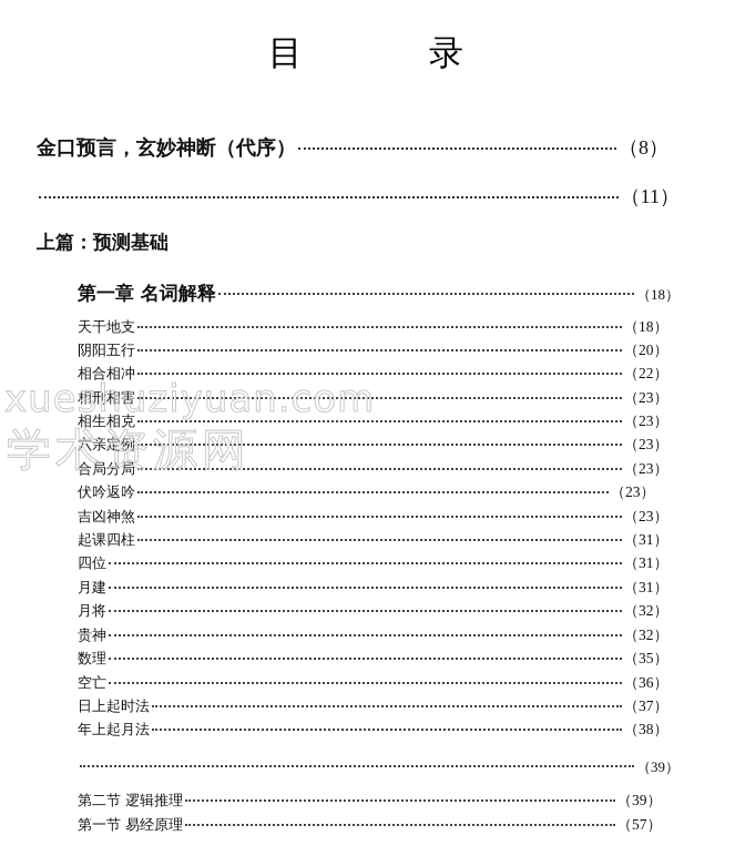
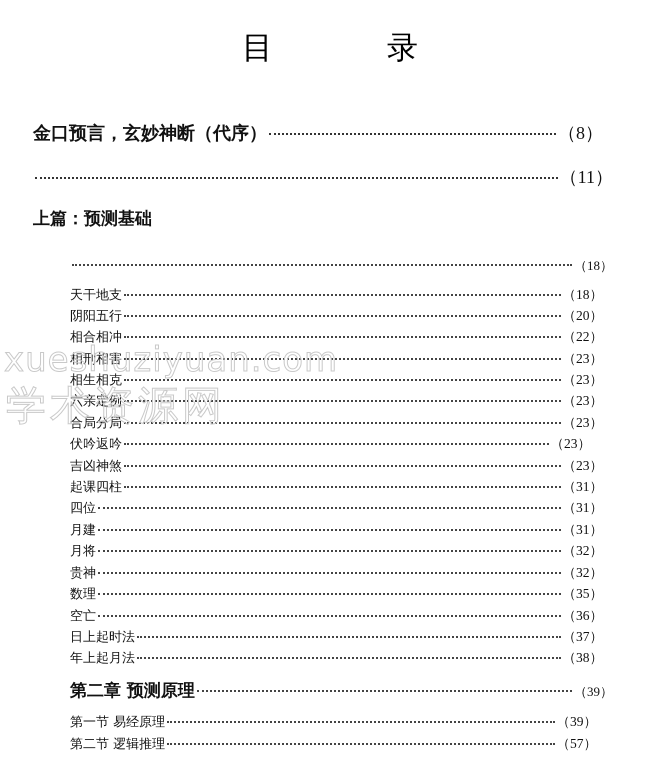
  目
  录
  金口预言，玄妙神断（代序）
  （8）
  （11）
  上篇：预测基础
- 第一章 名词解释
  （18）
  天干地支
  （18）
  阴阳五行
  （20）
  相合相冲
  （22）
  相刑相害
  （23）
  相生相克
  （23）
  六亲定例
  （23）
  合局分局
  （23）
  伏吟返吟
  （23）
  吉凶神煞
  （23）
  起课四柱
  （31）
  四位
  （31）
  月建
  （31）
  月将
  （32）
  贵神
  （32）
  数理
  （35）
  空亡
  （36）
  日上起时法
  （37）
  年上起月法
  （38）
+ 第二章 预测原理
  （39）
- 第二节 逻辑推理
+ 第一节 易经原理
  （39）
- 第一节 易经原理
+ 第二节 逻辑推理
  （57）
  xueshuziyuan.com
  学术资源网
